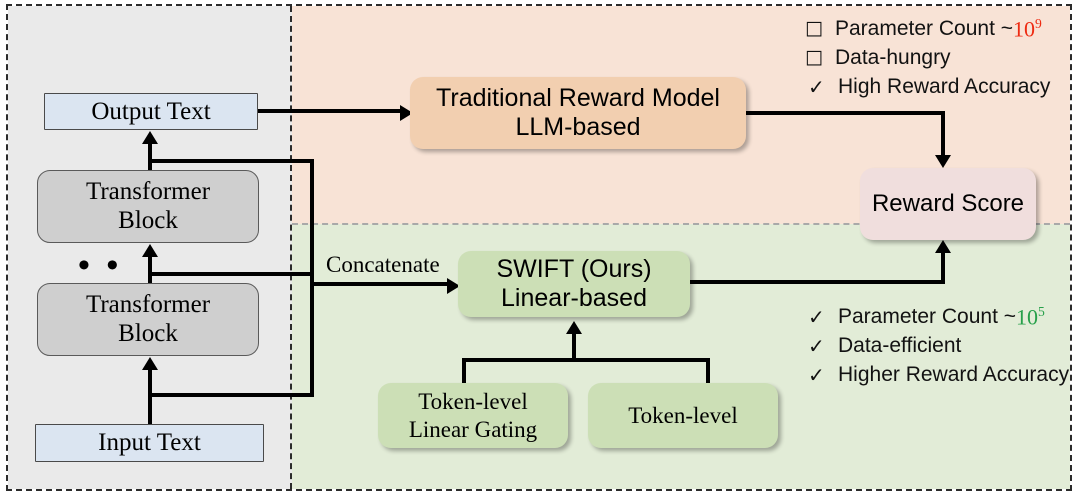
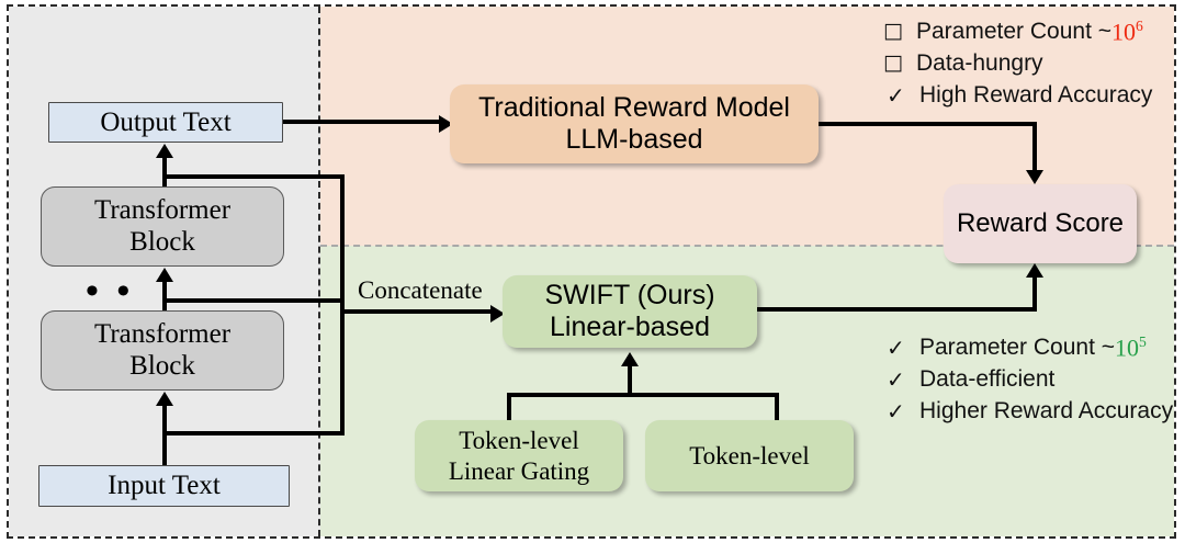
  Output Text
  Transformer
  Block
  Transformer
  Block
  Input Text
  Traditional Reward Model
  LLM-based
  □
  Parameter Count ~
- 109
+ 106
  □
  Data-hungry
  ✓
  High Reward Accuracy
  Concatenate
  SWIFT (Ours)
  Linear-based
  Token-level
  Linear Gating
  Token-level
  ✓
  Parameter Count ~
  105
  ✓
  Data-efficient
  ✓
  Higher Reward Accuracy
  Reward Score
